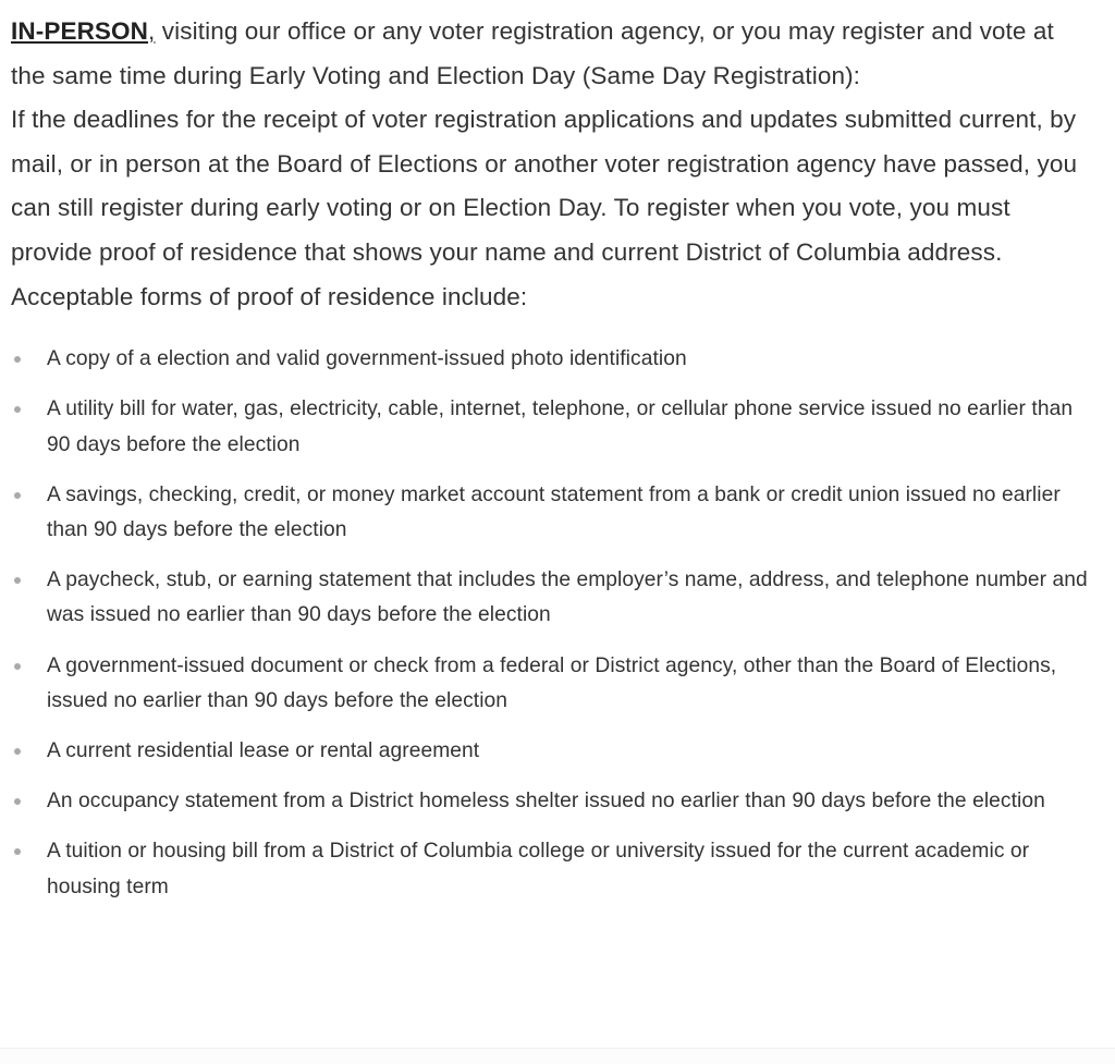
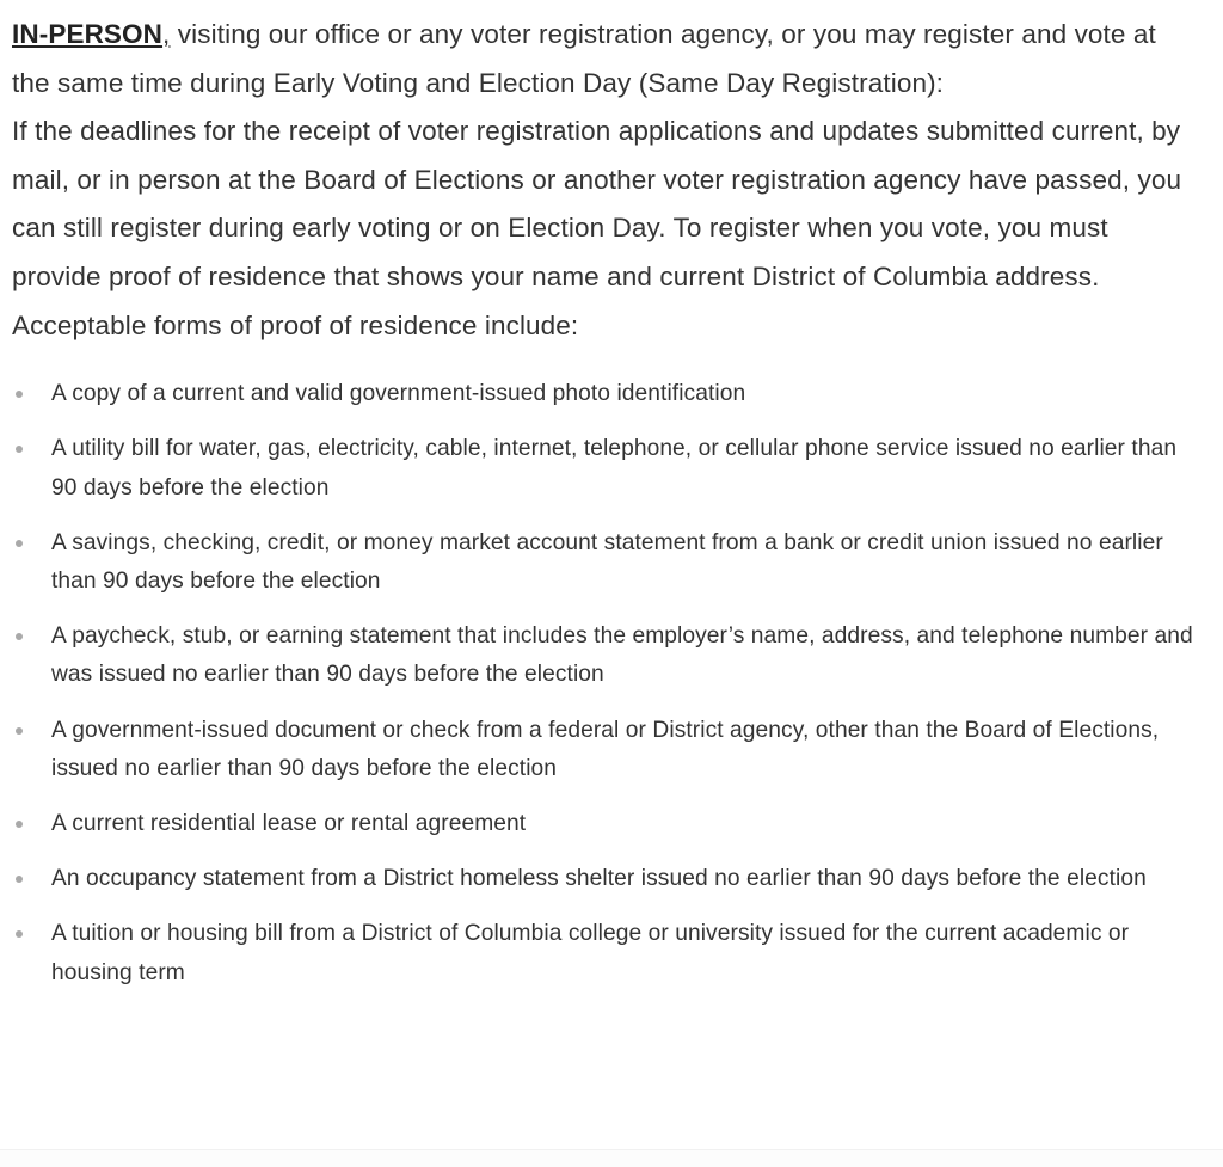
  IN-PERSON, visiting our office or any voter registration agency, or you may register and vote at the same time during Early Voting and Election Day (Same Day Registration):
  If the deadlines for the receipt of voter registration applications and updates submitted current, by mail, or in person at the Board of Elections or another voter registration agency have passed, you can still register during early voting or on Election Day. To register when you vote, you must provide proof of residence that shows your name and current District of Columbia address. Acceptable forms of proof of residence include:
- A copy of a election and valid government-issued photo identification
+ A copy of a current and valid government-issued photo identification
  A utility bill for water, gas, electricity, cable, internet, telephone, or cellular phone service issued no earlier than 90 days before the election
  A savings, checking, credit, or money market account statement from a bank or credit union issued no earlier than 90 days before the election
  A paycheck, stub, or earning statement that includes the employer’s name, address, and telephone number and was issued no earlier than 90 days before the election
  A government-issued document or check from a federal or District agency, other than the Board of Elections, issued no earlier than 90 days before the election
  A current residential lease or rental agreement
  An occupancy statement from a District homeless shelter issued no earlier than 90 days before the election
  A tuition or housing bill from a District of Columbia college or university issued for the current academic or housing term
